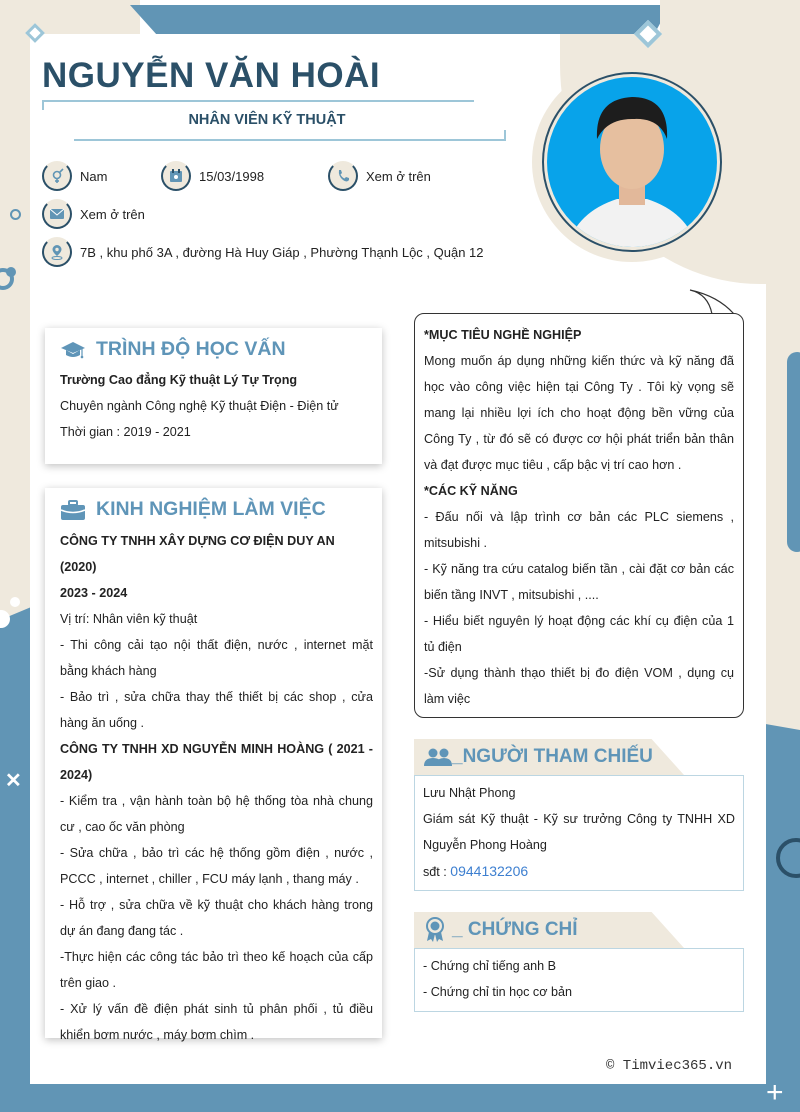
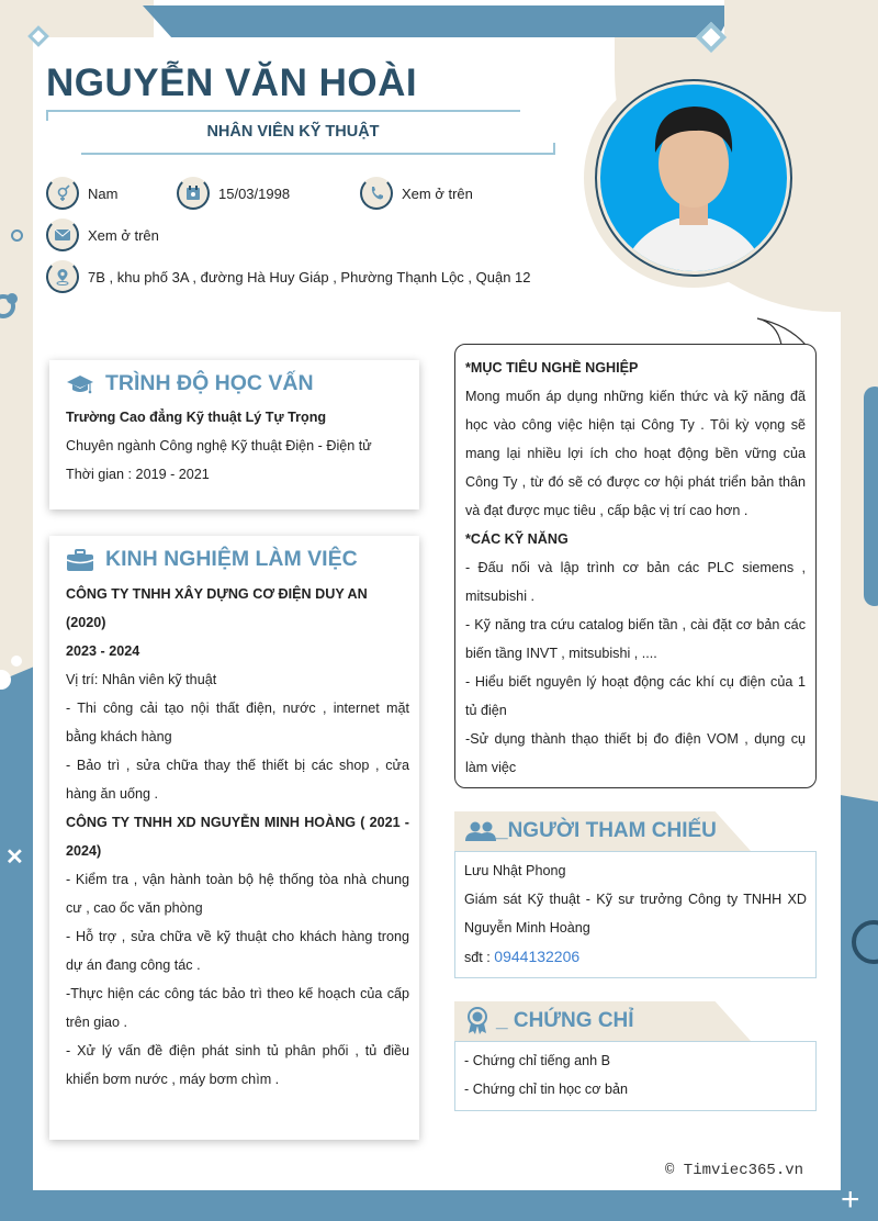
  ✕
  +
  NGUYỄN VĂN HOÀI
  NHÂN VIÊN KỸ THUẬT
  Nam
  15/03/1998
  Xem ở trên
  Xem ở trên
  7B , khu phố 3A , đường Hà Huy Giáp , Phường Thạnh Lộc , Quận 12
  TRÌNH ĐỘ HỌC VẤN
  Trường Cao đẳng Kỹ thuật Lý Tự Trọng
  Chuyên ngành Công nghệ Kỹ thuật Điện - Điện tử
  Thời gian : 2019 - 2021
  KINH NGHIỆM LÀM VIỆC
  CÔNG TY TNHH XÂY DỰNG CƠ ĐIỆN DUY AN (2020)
  2023 - 2024
  Vị trí: Nhân viên kỹ thuật
  - Thi công cải tạo nội thất điện, nước , internet mặt bằng khách hàng
  - Bảo trì , sửa chữa thay thế thiết bị các shop , cửa hàng ăn uống .
  CÔNG TY TNHH XD NGUYỄN MINH HOÀNG ( 2021 - 2024)
  - Kiểm tra , vận hành toàn bộ hệ thống tòa nhà chung cư , cao ốc văn phòng
- - Sửa chữa , bảo trì các hệ thống gồm điện , nước , PCCC , internet , chiller , FCU máy lạnh , thang máy .
- - Hỗ trợ , sửa chữa về kỹ thuật cho khách hàng trong dự án đang đang tác .
+ - Hỗ trợ , sửa chữa về kỹ thuật cho khách hàng trong dự án đang công tác .
  -Thực hiện các công tác bảo trì theo kế hoạch của cấp trên giao .
  - Xử lý vấn đề điện phát sinh tủ phân phối , tủ điều khiển bơm nước , máy bơm chìm .
  *MỤC TIÊU NGHỀ NGHIỆP
  Mong muốn áp dụng những kiến thức và kỹ năng đã học vào công việc hiện tại Công Ty . Tôi kỳ vọng sẽ mang lại nhiều lợi ích cho hoạt động bền vững của Công Ty , từ đó sẽ có được cơ hội phát triển bản thân và đạt được mục tiêu , cấp bậc vị trí cao hơn .
  *CÁC KỸ NĂNG
  - Đấu nối và lập trình cơ bản các PLC siemens , mitsubishi .
  - Kỹ năng tra cứu catalog biến tần , cài đặt cơ bản các biến tầng INVT , mitsubishi , ....
  - Hiểu biết nguyên lý hoạt động các khí cụ điện của 1 tủ điện
  -Sử dụng thành thạo thiết bị đo điện VOM , dụng cụ làm việc
  _NGƯỜI THAM CHIẾU
  Lưu Nhật Phong
- Giám sát Kỹ thuật - Kỹ sư trưởng Công ty TNHH XD Nguyễn Phong Hoàng
+ Giám sát Kỹ thuật - Kỹ sư trưởng Công ty TNHH XD Nguyễn Minh Hoàng
  sđt : 0944132206
  _ CHỨNG CHỈ
  - Chứng chỉ tiếng anh B
  - Chứng chỉ tin học cơ bản
  © Timviec365.vn
